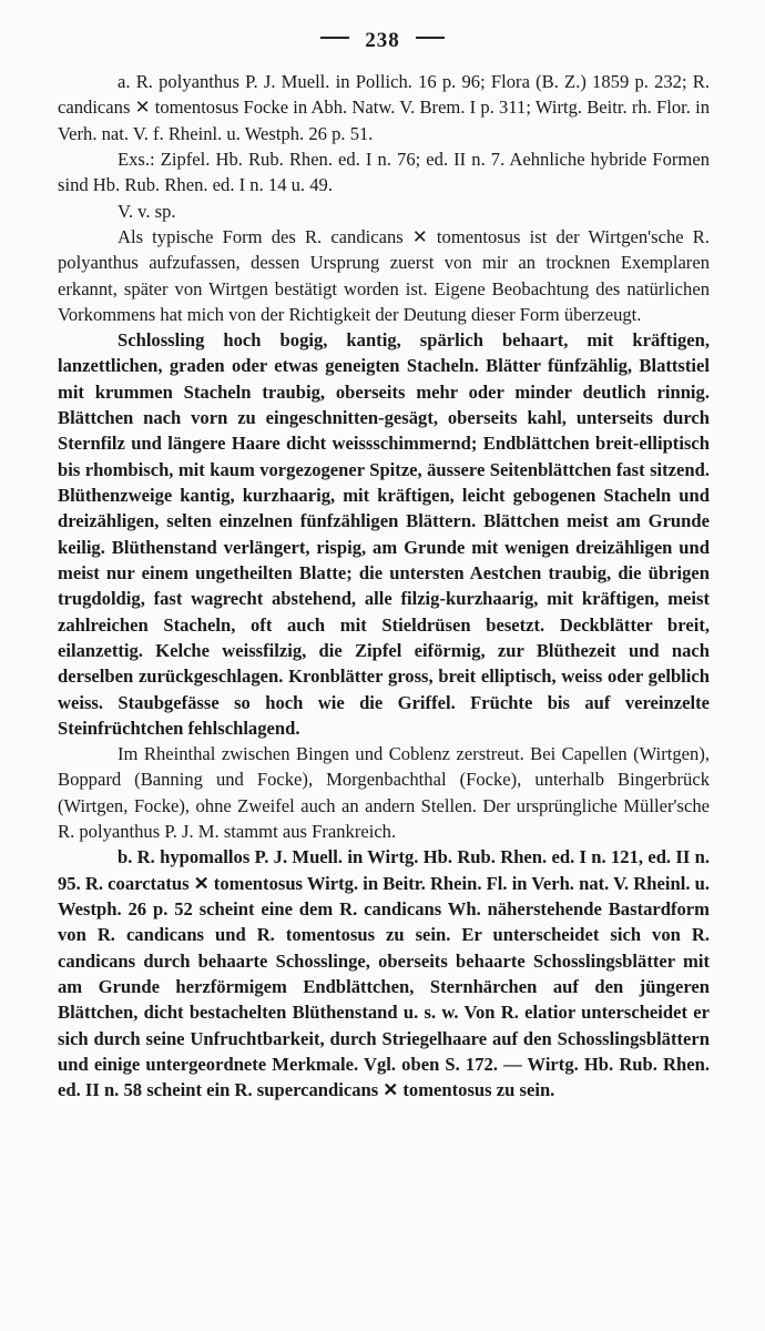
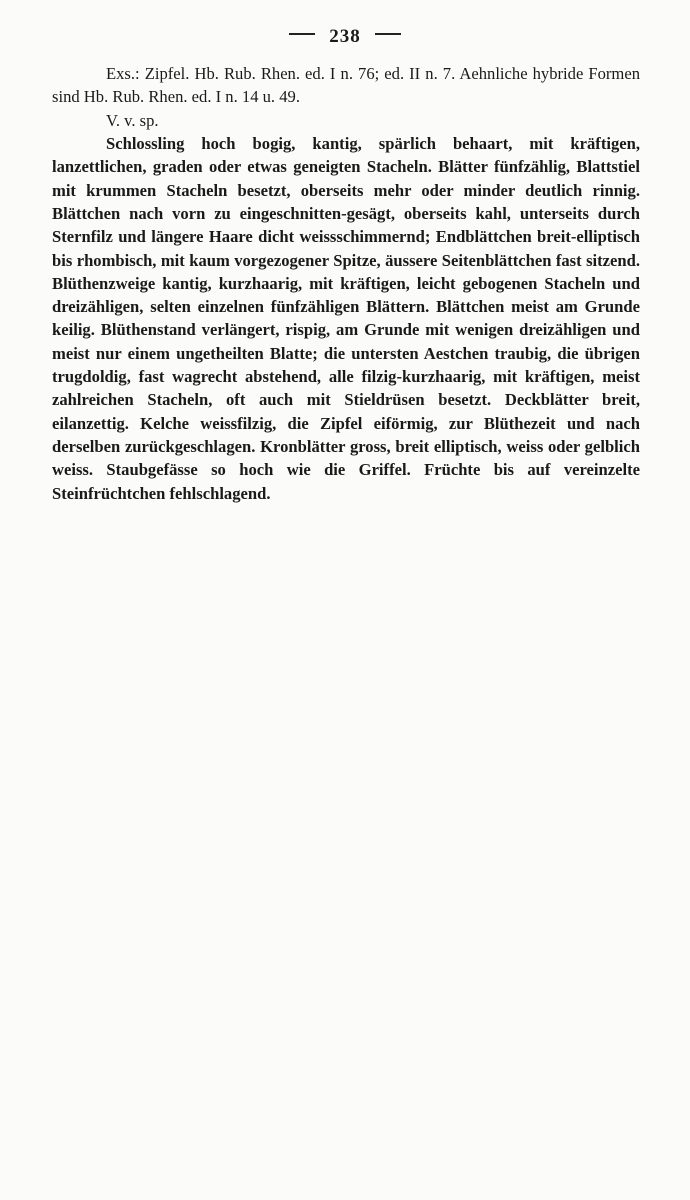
  238
- a. R. polyanthus P. J. Muell. in Pollich. 16 p. 96; Flora (B. Z.) 1859 p. 232; R. candicans ✕ tomentosus Focke in Abh. Natw. V. Brem. I p. 311; Wirtg. Beitr. rh. Flor. in Verh. nat. V. f. Rheinl. u. Westph. 26 p. 51.
  Exs.: Zipfel. Hb. Rub. Rhen. ed. I n. 76; ed. II n. 7. Aehnliche hybride Formen sind Hb. Rub. Rhen. ed. I n. 14 u. 49.
  V. v. sp.
- Als typische Form des R. candicans ✕ tomentosus ist der Wirtgen'sche R. polyanthus aufzufassen, dessen Ursprung zuerst von mir an trocknen Exemplaren erkannt, später von Wirtgen bestätigt worden ist. Eigene Beobachtung des natürlichen Vorkommens hat mich von der Richtigkeit der Deutung dieser Form überzeugt.
- Schlossling hoch bogig, kantig, spärlich behaart, mit kräftigen, lanzettlichen, graden oder etwas geneigten Stacheln. Blätter fünfzählig, Blattstiel mit krummen Stacheln traubig, oberseits mehr oder minder deutlich rinnig. Blättchen nach vorn zu eingeschnitten-gesägt, oberseits kahl, unterseits durch Sternfilz und längere Haare dicht weissschimmernd; Endblättchen breit-elliptisch bis rhombisch, mit kaum vorgezogener Spitze, äussere Seitenblättchen fast sitzend. Blüthenzweige kantig, kurzhaarig, mit kräftigen, leicht gebogenen Stacheln und dreizähligen, selten einzelnen fünfzähligen Blättern. Blättchen meist am Grunde keilig. Blüthenstand verlängert, rispig, am Grunde mit wenigen dreizähligen und meist nur einem ungetheilten Blatte; die untersten Aestchen traubig, die übrigen trugdoldig, fast wagrecht abstehend, alle filzig-kurzhaarig, mit kräftigen, meist zahlreichen Stacheln, oft auch mit Stieldrüsen besetzt. Deckblätter breit, eilanzettig. Kelche weissfilzig, die Zipfel eiförmig, zur Blüthezeit und nach derselben zurückgeschlagen. Kronblätter gross, breit elliptisch, weiss oder gelblich weiss. Staubgefässe so hoch wie die Griffel. Früchte bis auf vereinzelte Steinfrüchtchen fehlschlagend.
+ Schlossling hoch bogig, kantig, spärlich behaart, mit kräftigen, lanzettlichen, graden oder etwas geneigten Stacheln. Blätter fünfzählig, Blattstiel mit krummen Stacheln besetzt, oberseits mehr oder minder deutlich rinnig. Blättchen nach vorn zu eingeschnitten-gesägt, oberseits kahl, unterseits durch Sternfilz und längere Haare dicht weissschimmernd; Endblättchen breit-elliptisch bis rhombisch, mit kaum vorgezogener Spitze, äussere Seitenblättchen fast sitzend. Blüthenzweige kantig, kurzhaarig, mit kräftigen, leicht gebogenen Stacheln und dreizähligen, selten einzelnen fünfzähligen Blättern. Blättchen meist am Grunde keilig. Blüthenstand verlängert, rispig, am Grunde mit wenigen dreizähligen und meist nur einem ungetheilten Blatte; die untersten Aestchen traubig, die übrigen trugdoldig, fast wagrecht abstehend, alle filzig-kurzhaarig, mit kräftigen, meist zahlreichen Stacheln, oft auch mit Stieldrüsen besetzt. Deckblätter breit, eilanzettig. Kelche weissfilzig, die Zipfel eiförmig, zur Blüthezeit und nach derselben zurückgeschlagen. Kronblätter gross, breit elliptisch, weiss oder gelblich weiss. Staubgefässe so hoch wie die Griffel. Früchte bis auf vereinzelte Steinfrüchtchen fehlschlagend.
- Im Rheinthal zwischen Bingen und Coblenz zerstreut. Bei Capellen (Wirtgen), Boppard (Banning und Focke), Morgenbachthal (Focke), unterhalb Bingerbrück (Wirtgen, Focke), ohne Zweifel auch an andern Stellen. Der ursprüngliche Müller'sche R. polyanthus P. J. M. stammt aus Frankreich.
- b. R. hypomallos P. J. Muell. in Wirtg. Hb. Rub. Rhen. ed. I n. 121, ed. II n. 95. R. coarctatus ✕ tomentosus Wirtg. in Beitr. Rhein. Fl. in Verh. nat. V. Rheinl. u. Westph. 26 p. 52 scheint eine dem R. candicans Wh. näherstehende Bastardform von R. candicans und R. tomentosus zu sein. Er unterscheidet sich von R. candicans durch behaarte Schosslinge, oberseits behaarte Schosslingsblätter mit am Grunde herzförmigem Endblättchen, Sternhärchen auf den jüngeren Blättchen, dicht bestachelten Blüthenstand u. s. w. Von R. elatior unterscheidet er sich durch seine Unfruchtbarkeit, durch Striegelhaare auf den Schosslingsblättern und einige untergeordnete Merkmale. Vgl. oben S. 172. — Wirtg. Hb. Rub. Rhen. ed. II n. 58 scheint ein R. supercandicans ✕ tomentosus zu sein.
